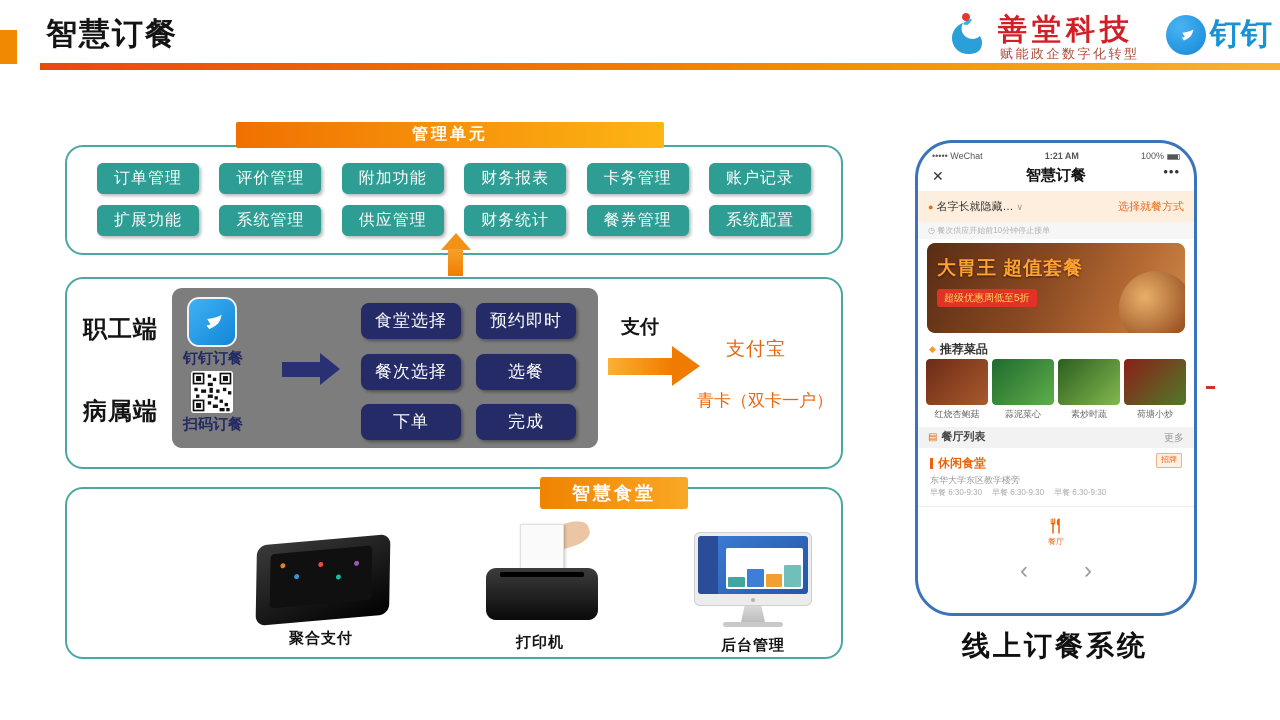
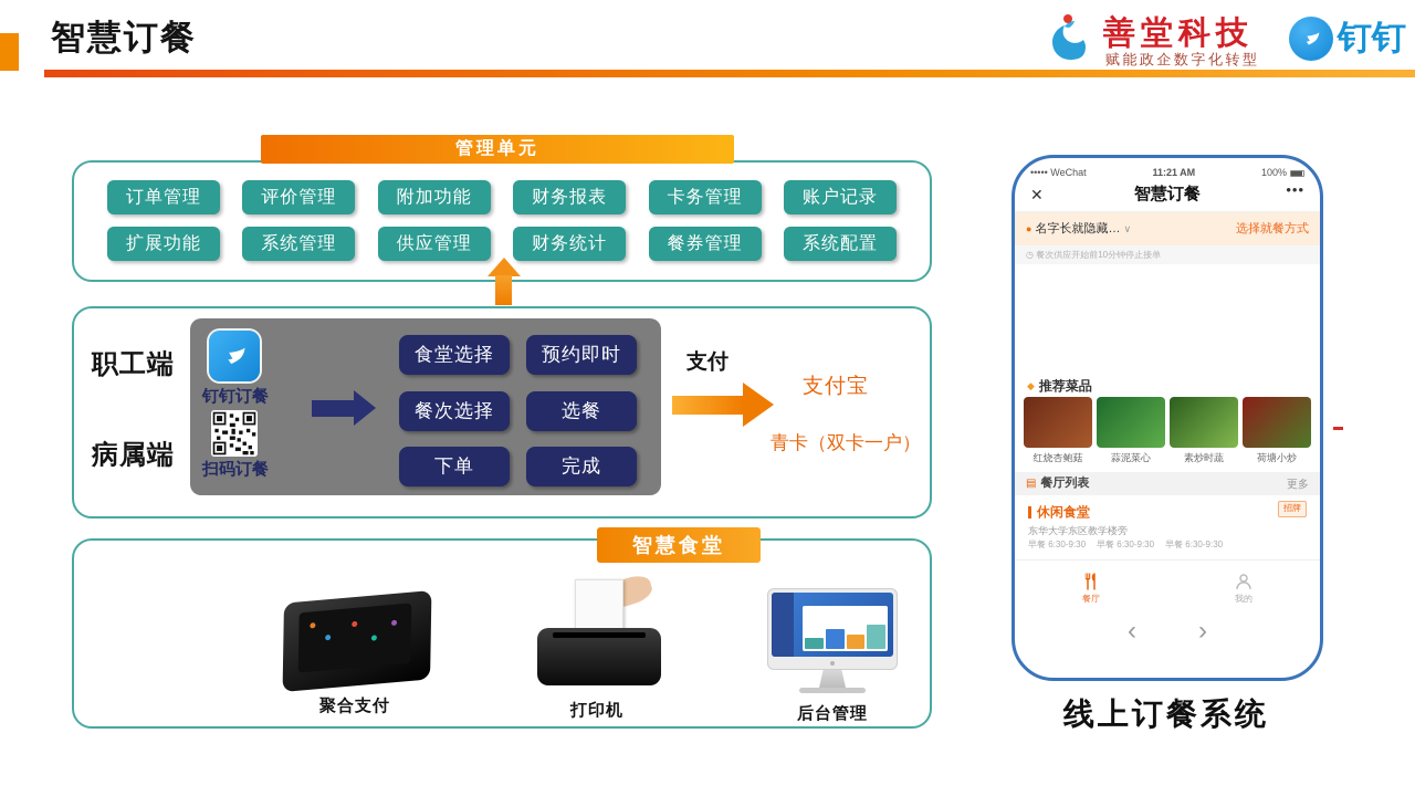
  智慧订餐
  善堂科技
  赋能政企数字化转型
  钉钉
  管理单元
  订单管理
  评价管理
  附加功能
  财务报表
  卡务管理
  账户记录
  扩展功能
  系统管理
  供应管理
  财务统计
  餐券管理
  系统配置
  职工端
  病属端
  钉钉订餐
  扫码订餐
  食堂选择
  预约即时
  餐次选择
  选餐
  下单
  完成
  支付
  支付宝
  青卡（双卡一户）
  智慧食堂
  聚合支付
  打印机
  后台管理
  ••••• WeChat
- 1:21 AM
+ 11:21 AM
  100%
  ✕
  智慧订餐
  •••
  ●
  名字长就隐藏…
  ∨
  选择就餐方式
  ◷ 餐次供应开始前10分钟停止接单
- 大胃王 超值套餐
- 超级优惠周低至5折
  ◆
  推荐菜品
  红烧杏鲍菇
  蒜泥菜心
  素炒时蔬
  荷塘小炒
  ▤
  餐厅列表
  更多
  休闲食堂
  招牌
  东华大学东区教学楼旁
  早餐 6:30-9:30
  早餐 6:30-9:30
  早餐 6:30-9:30
  餐厅
+ 我的
  ‹
  ›
  线上订餐系统
